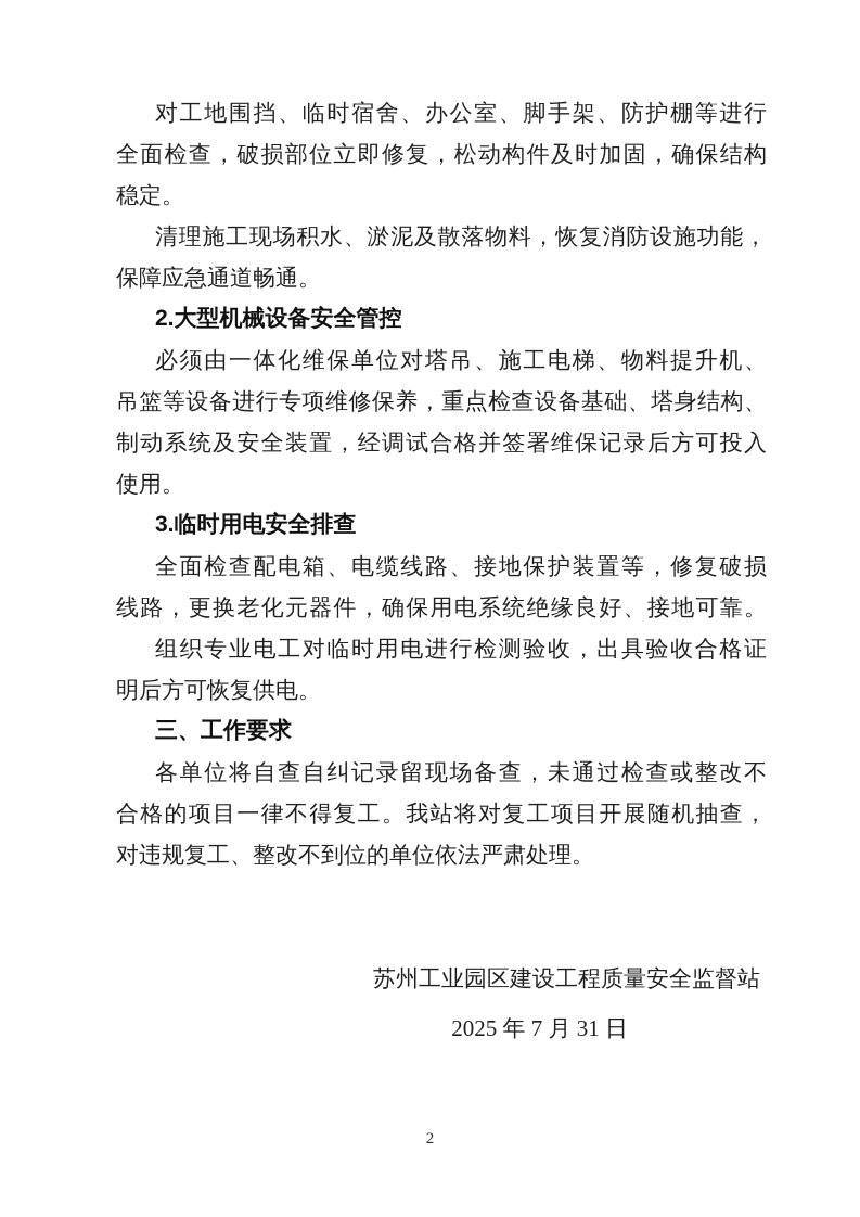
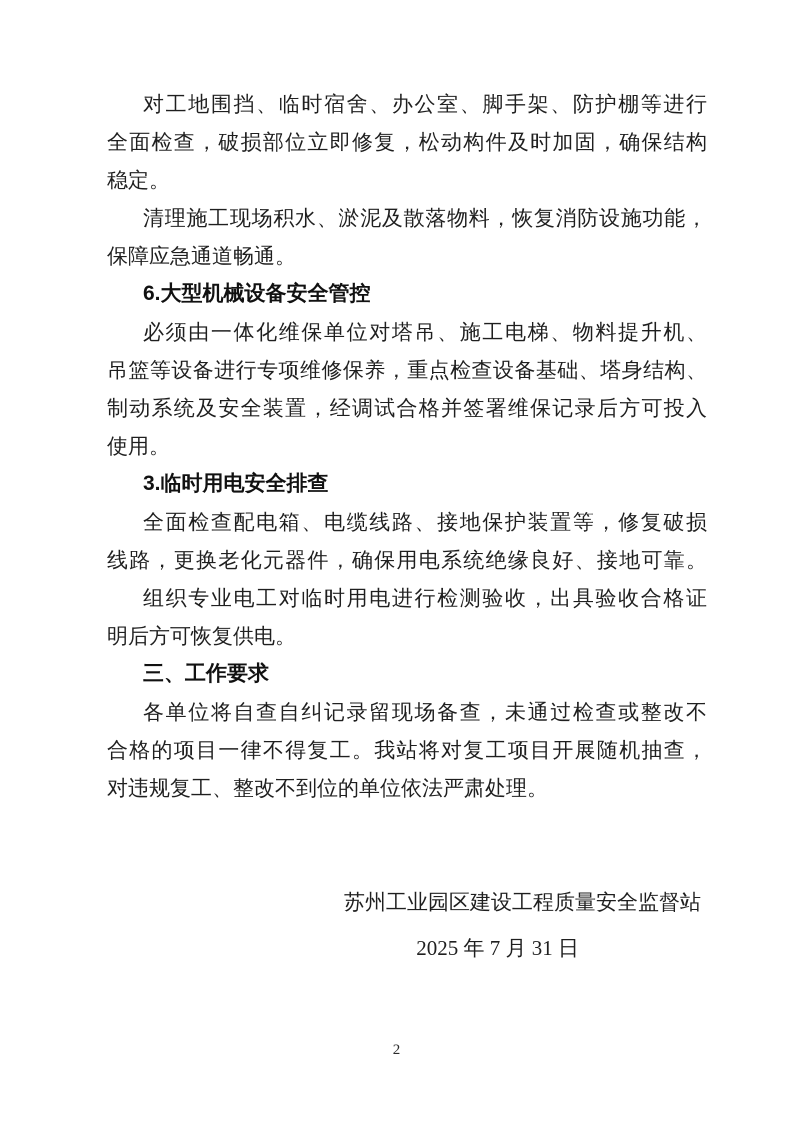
  对工地围挡、临时宿舍、办公室、脚手架、防护棚等进行
  全面检查，破损部位立即修复，松动构件及时加固，确保结构
  稳定。
  清理施工现场积水、淤泥及散落物料，恢复消防设施功能，
  保障应急通道畅通。
- 2.大型机械设备安全管控
+ 6.大型机械设备安全管控
  必须由一体化维保单位对塔吊、施工电梯、物料提升机、
  吊篮等设备进行专项维修保养，重点检查设备基础、塔身结构、
  制动系统及安全装置，经调试合格并签署维保记录后方可投入
  使用。
  3.临时用电安全排查
  全面检查配电箱、电缆线路、接地保护装置等，修复破损
  线路，更换老化元器件，确保用电系统绝缘良好、接地可靠。
  组织专业电工对临时用电进行检测验收，出具验收合格证
  明后方可恢复供电。
  三、工作要求
  各单位将自查自纠记录留现场备查，未通过检查或整改不
  合格的项目一律不得复工。我站将对复工项目开展随机抽查，
  对违规复工、整改不到位的单位依法严肃处理。
  苏州工业园区建设工程质量安全监督站
  2025 年 7 月 31 日
  2
